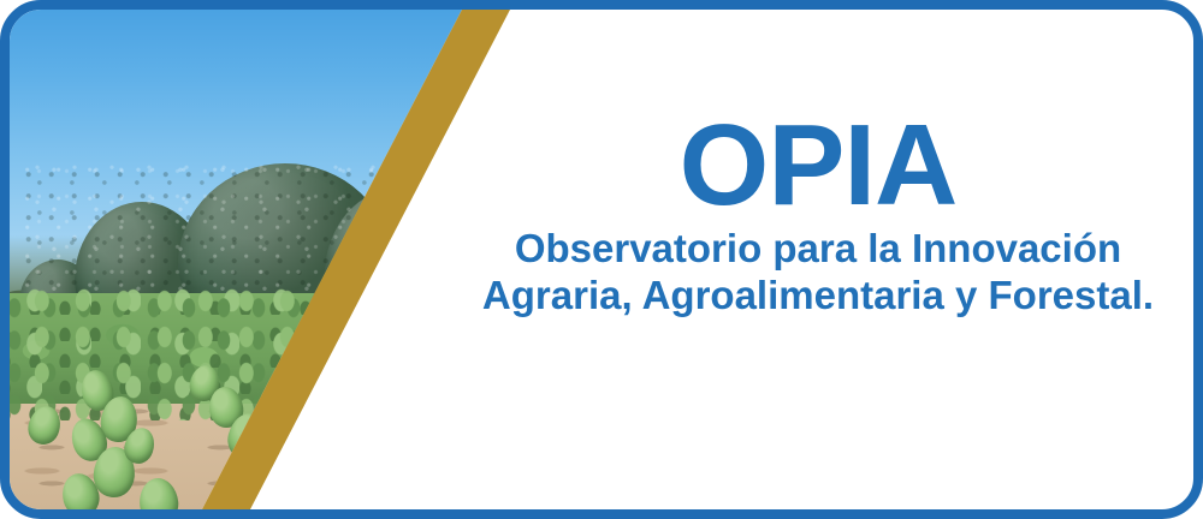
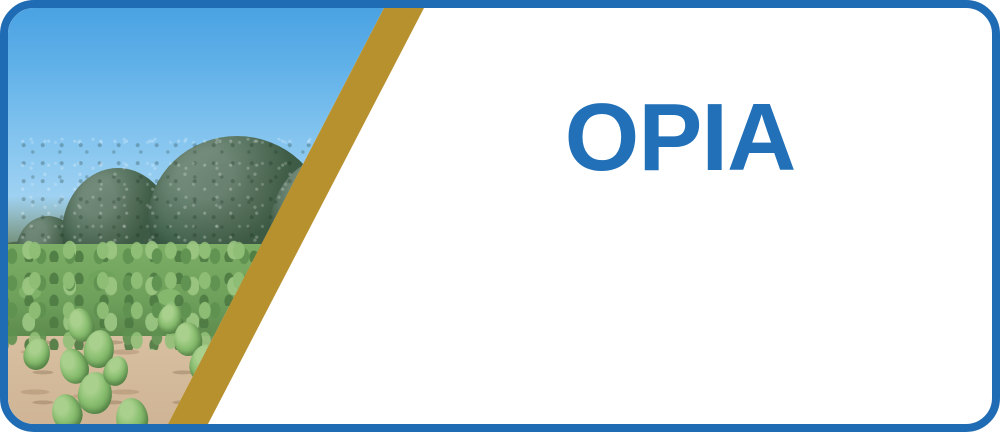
  OPIA
- Observatorio para la Innovación Agraria, Agroalimentaria y Forestal.
